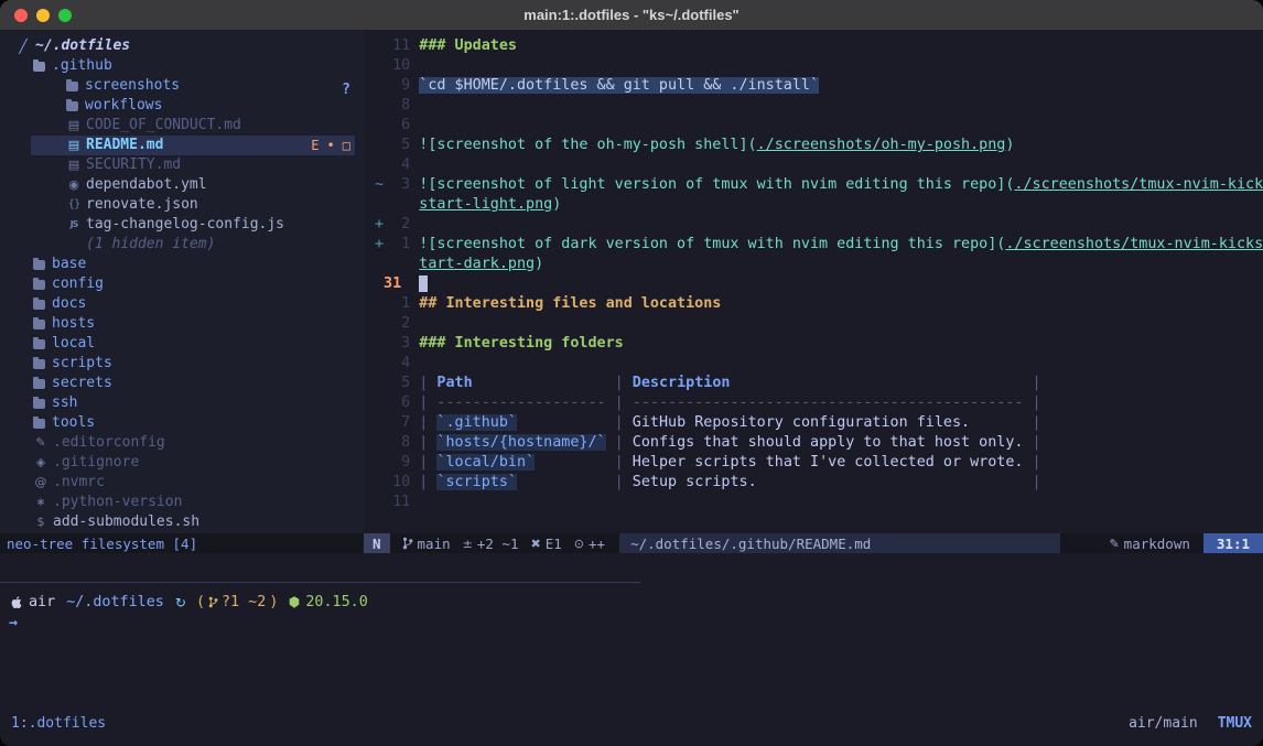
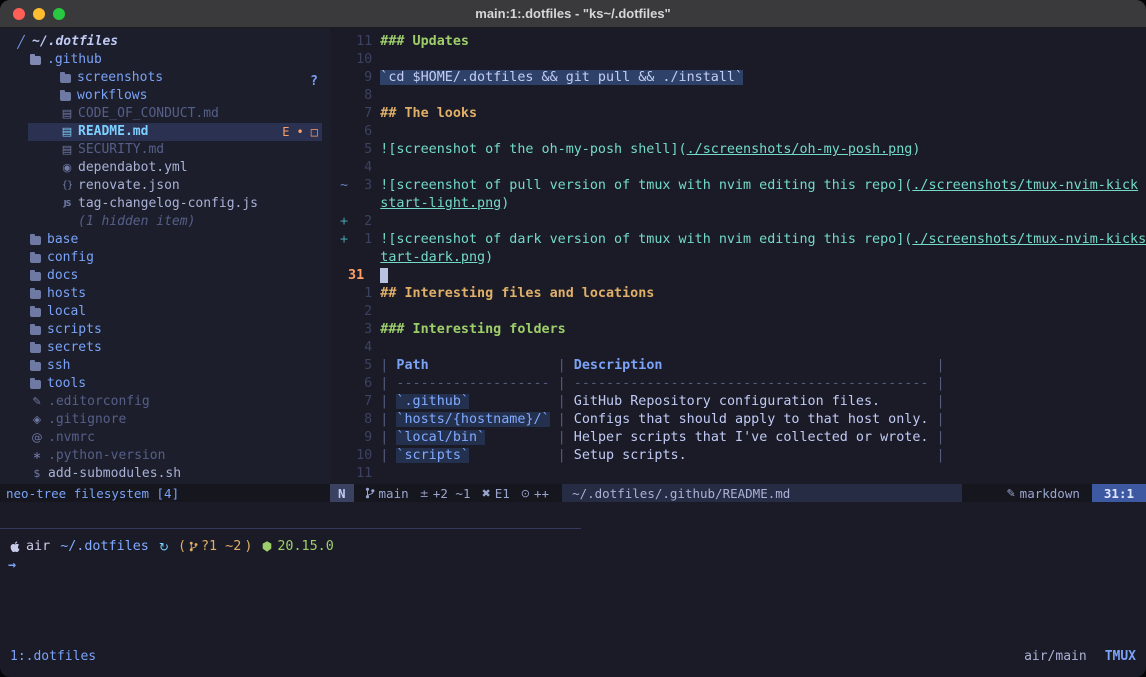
  main:1:.dotfiles - "ks~/.dotfiles"
  ╱
  ~/.dotfiles
  .github
  screenshots
  workflows
  ▤
  CODE_OF_CONDUCT.md
  ▤
  README.md
  E
  •
  □
  ▤
  SECURITY.md
  ◉
  dependabot.yml
  {}
  renovate.json
  JS
  tag-changelog-config.js
  (1 hidden item)
  base
  config
  docs
  hosts
  local
  scripts
  secrets
  ssh
  tools
  ✎
  .editorconfig
  ◈
  .gitignore
  @
  .nvmrc
  ∗
  .python-version
  $
  add-submodules.sh
  ?
  11 ### Updates
  10
  9 `cd $HOME/.dotfiles && git pull && ./install`
  8
+ 7 ## The looks
  6
  5 ![screenshot of the oh-my-posh shell](./screenshots/oh-my-posh.png)
  4
- ~ 3 ![screenshot of light version of tmux with nvim editing this repo](./screenshots/tmux-nvim-kick
+ ~ 3 ![screenshot of pull version of tmux with nvim editing this repo](./screenshots/tmux-nvim-kick
  start-light.png)
  + 2
  + 1 ![screenshot of dark version of tmux with nvim editing this repo](./screenshots/tmux-nvim-kicks
  tart-dark.png)
  31
  1 ## Interesting files and locations
  2
  3 ### Interesting folders
  4
  5 | Path | Description |
  6 | ------------------- | -------------------------------------------- |
  7 | `.github` | GitHub Repository configuration files. |
  8 | `hosts/{hostname}/` | Configs that should apply to that host only. |
  9 | `local/bin` | Helper scripts that I've collected or wrote. |
  10 | `scripts` | Setup scripts. |
  11
  neo-tree filesystem [4]
  N
  main
  ±
  +2 ~1
  ✖
  E1
  ⊙
  ++
  ~/.dotfiles/.github/README.md
  ✎
  markdown
  31:1
  air
  ~/.dotfiles
  ↻
  (
  ?1 ~2
  )
  20.15.0
  →
  1:.dotfiles
  air/main
  TMUX
